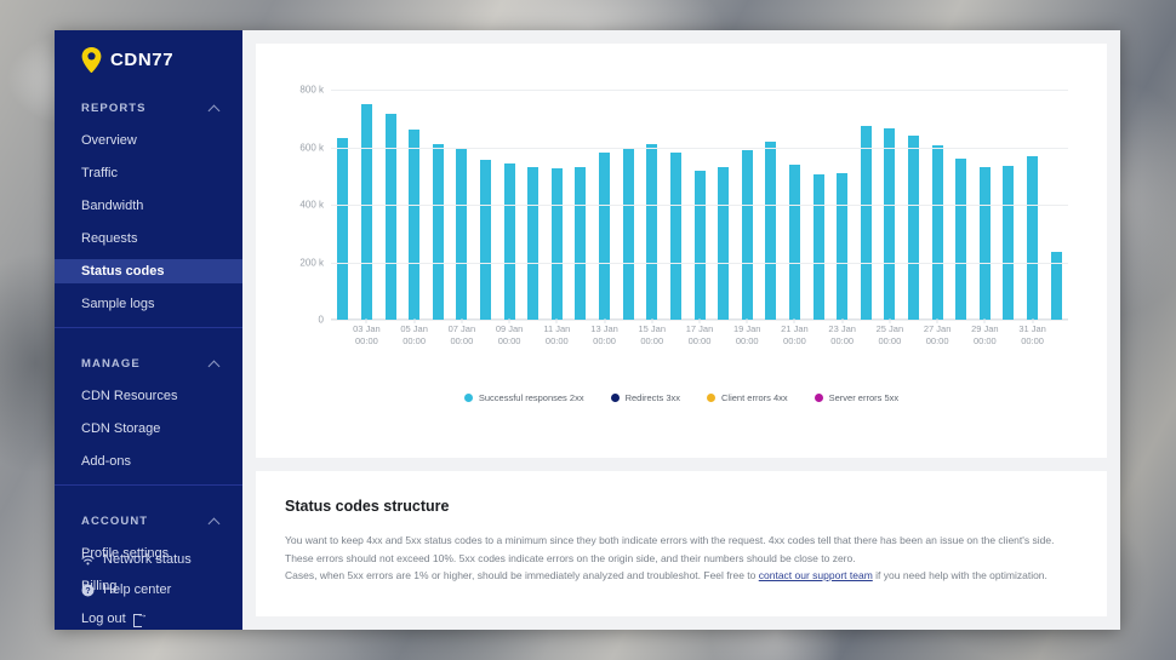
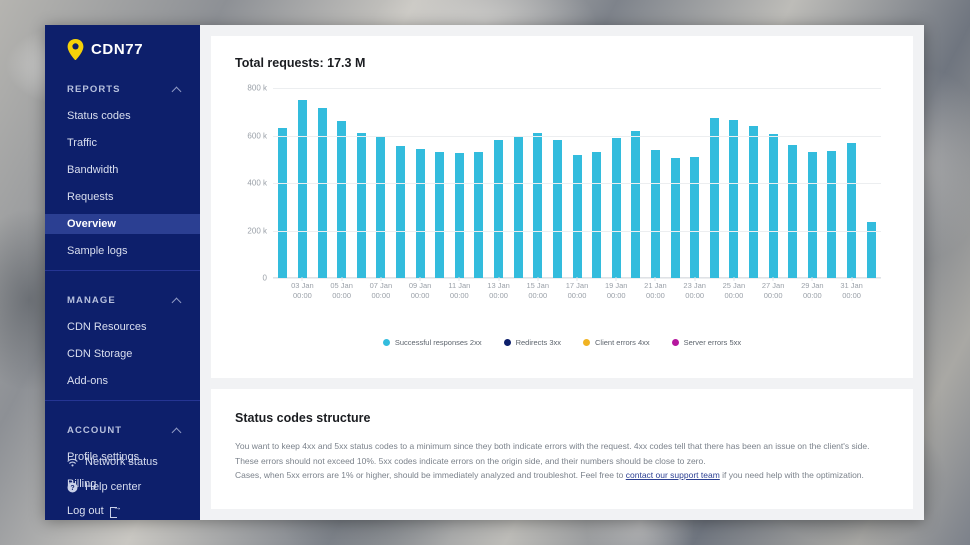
  CDN77
  REPORTS
- Overview
+ Status codes
  Traffic
  Bandwidth
  Requests
- Status codes
+ Overview
  Sample logs
  MANAGE
  CDN Resources
  CDN Storage
  Add-ons
  ACCOUNT
  Profile settings
  lling
  Log out
  Network status
  Help center
+ Total requests: 17.3 M
  0
  200 k
  400 k
  600 k
  800 k
  03 Jan
  00:00
  05 Jan
  00:00
  07 Jan
  00:00
  09 Jan
  00:00
  11 Jan
  00:00
  13 Jan
  00:00
  15 Jan
  00:00
  17 Jan
  00:00
  19 Jan
  00:00
  21 Jan
  00:00
  23 Jan
  00:00
  25 Jan
  00:00
  27 Jan
  00:00
  29 Jan
  00:00
  31 Jan
  00:00
  Successful responses 2xx
  Redirects 3xx
  Client errors 4xx
  Server errors 5xx
  Status codes structure
  You want to keep 4xx and 5xx status codes to a minimum since they both indicate errors with the request. 4xx codes tell that there has been an issue on the client's side. These errors should not exceed 10%. 5xx codes indicate errors on the origin side, and their numbers should be close to zero.
  Cases, when 5xx errors are 1% or higher, should be immediately analyzed and troubleshot. Feel free to contact our support team if you need help with the optimization.
